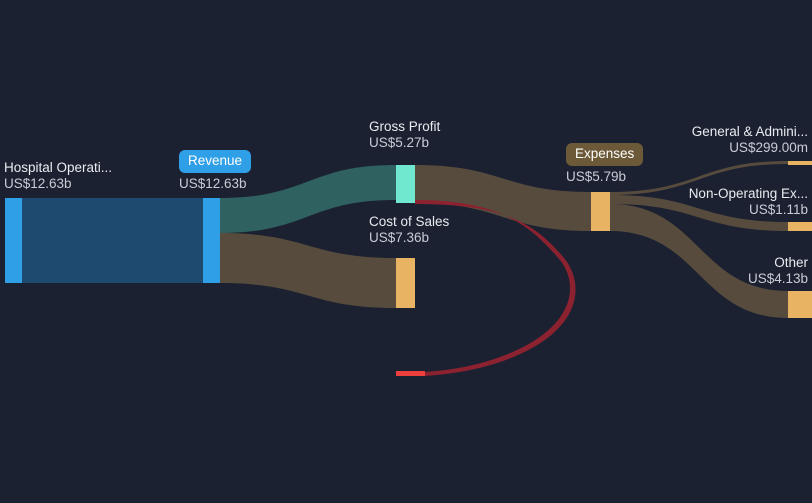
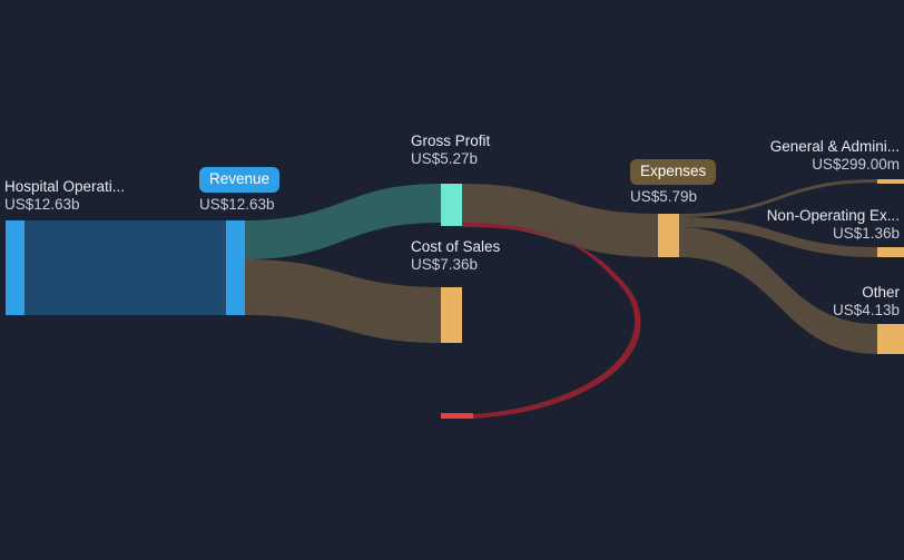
  Hospital Operati...
  US$12.63b
  Revenue
  US$12.63b
  Gross Profit
  US$5.27b
  Cost of Sales
  US$7.36b
  Expenses
  US$5.79b
  General & Admini...
  US$299.00m
  Non-Operating Ex...
- US$1.11b
+ US$1.36b
  Other
  US$4.13b
